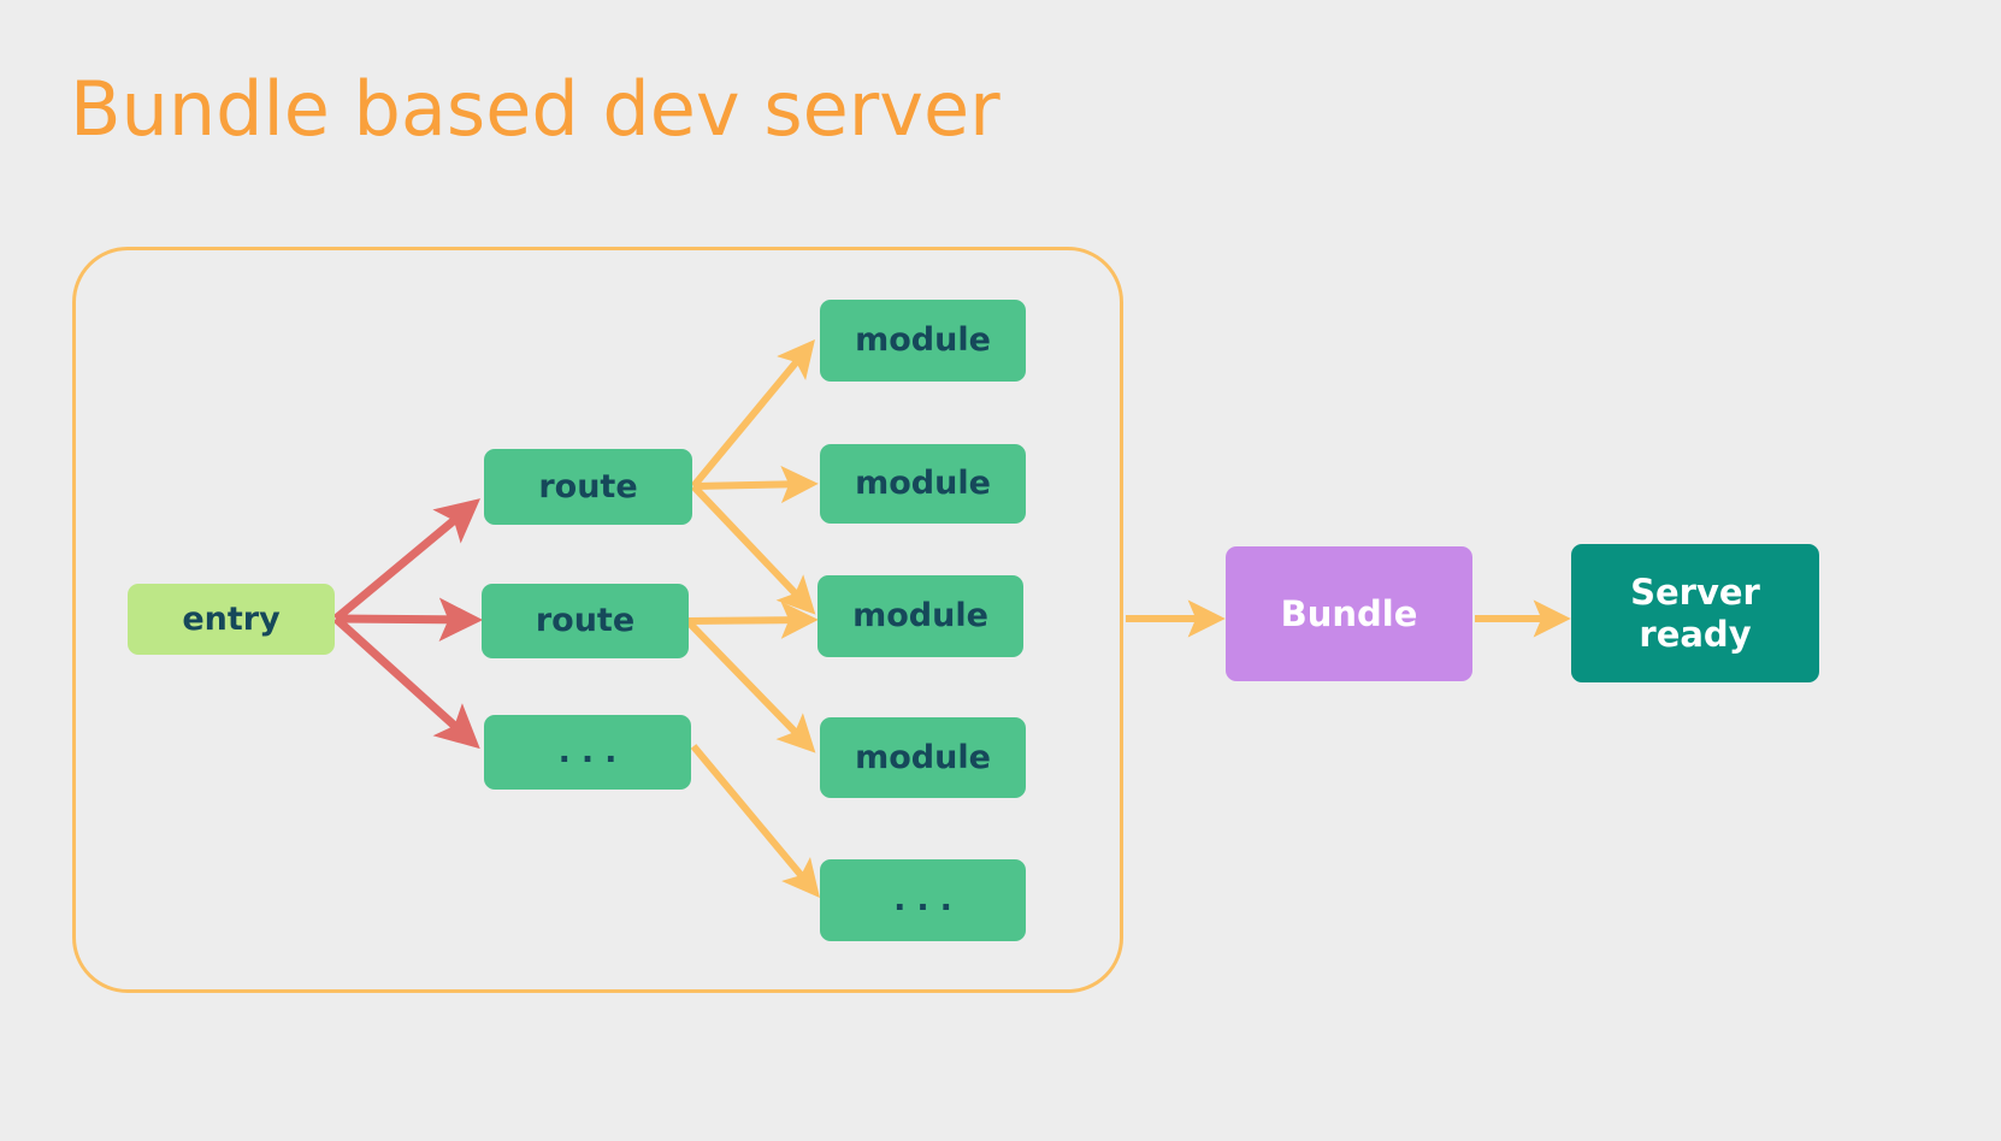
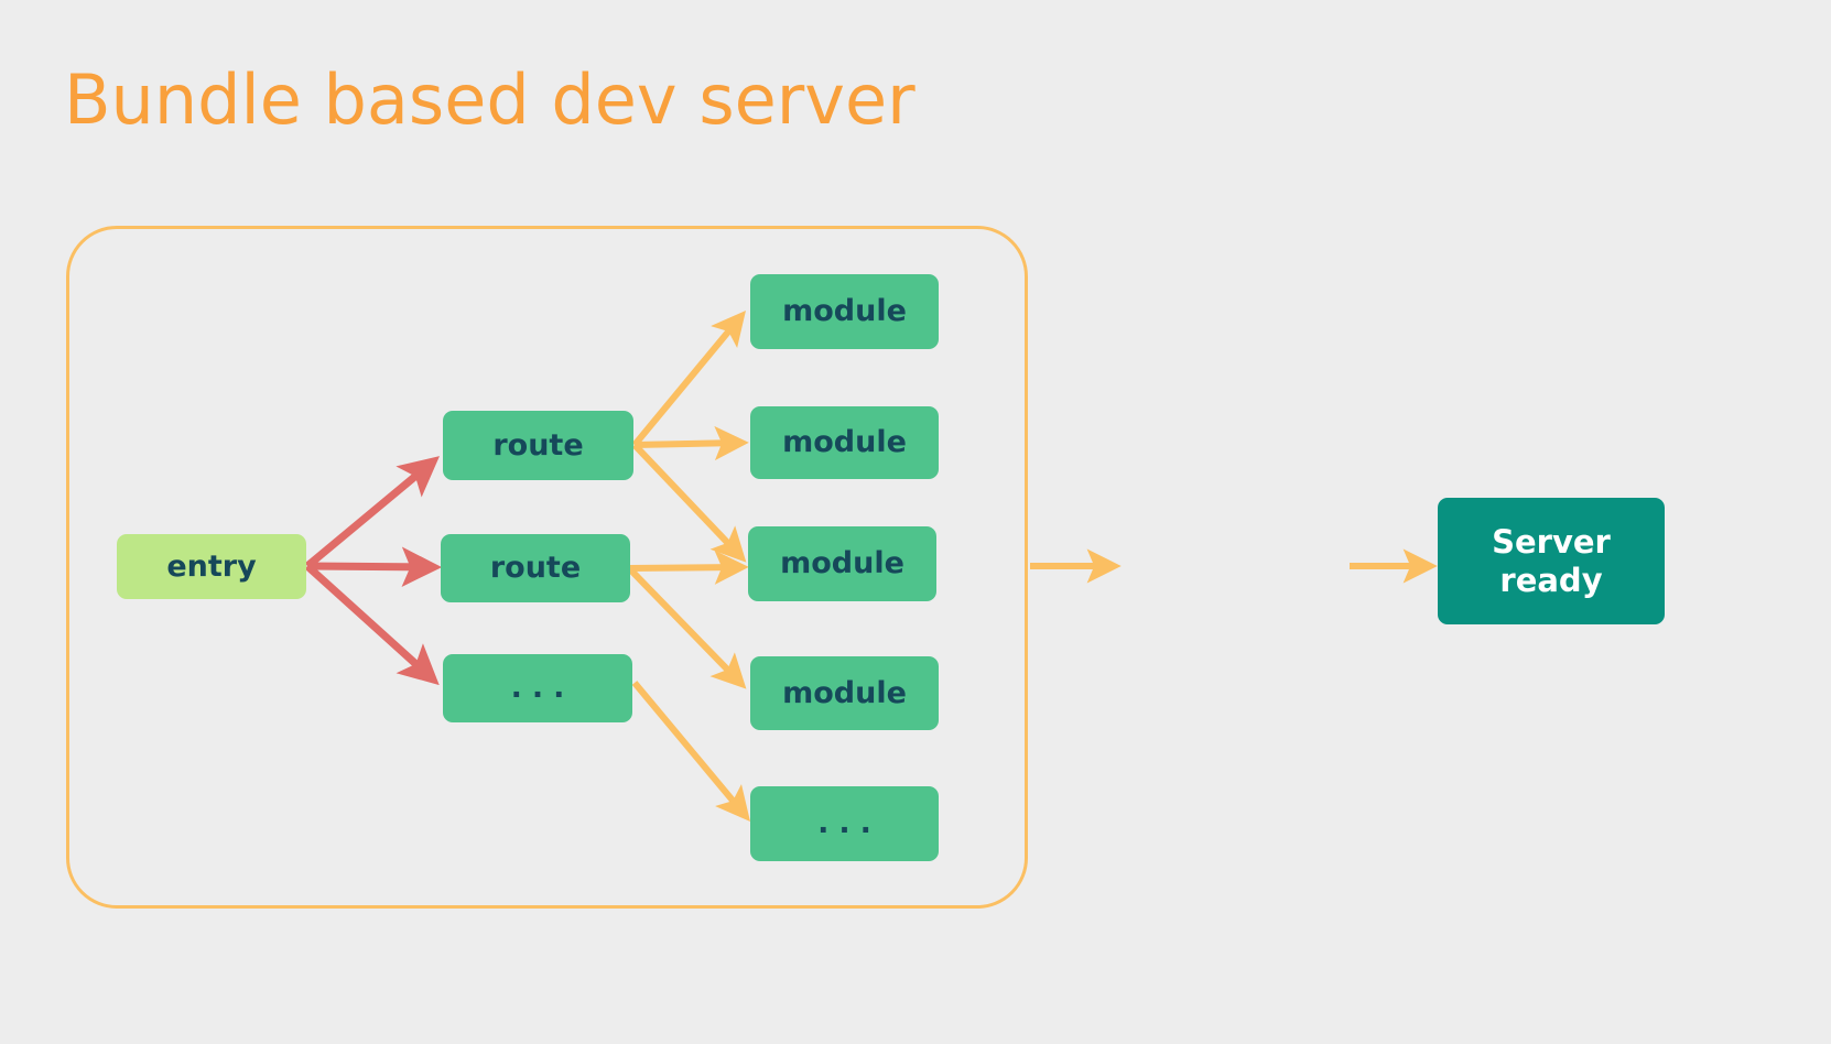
  Bundle based dev server
  entry
  route
  route
  ...
  module
  module
  module
  module
  ...
- Bundle
  Server
  ready
